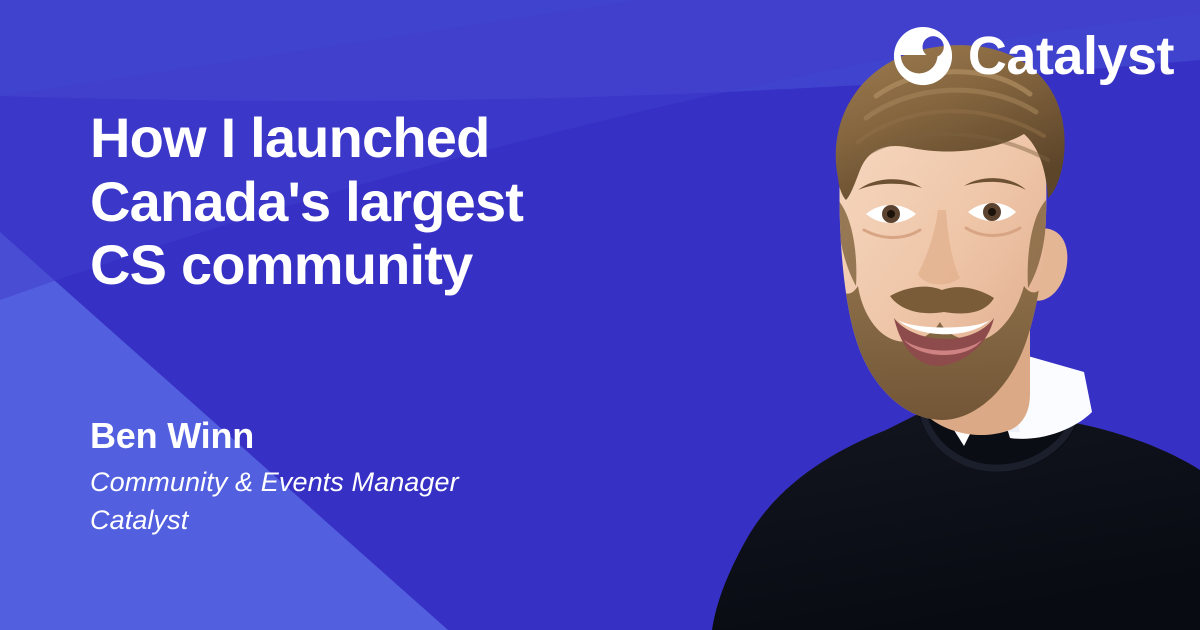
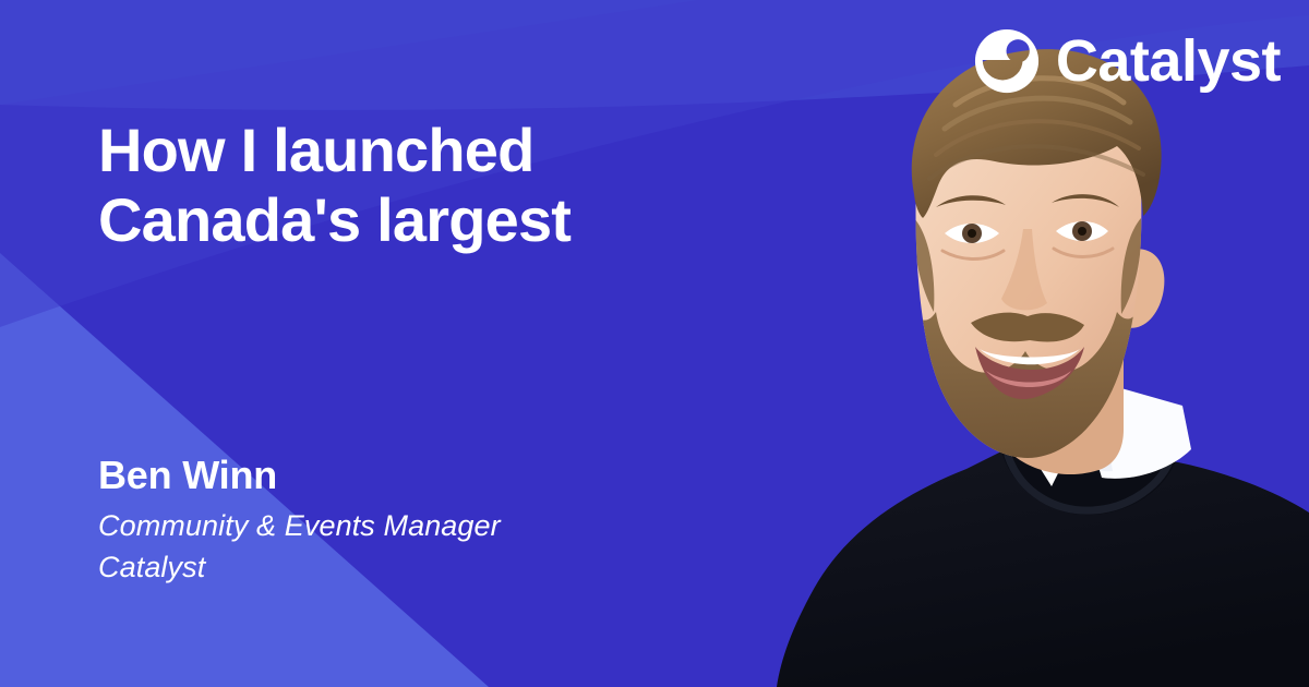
  How I launched
  Canada's largest
- CS community
  Ben Winn
  Community & Events Manager
  Catalyst
  Catalyst
